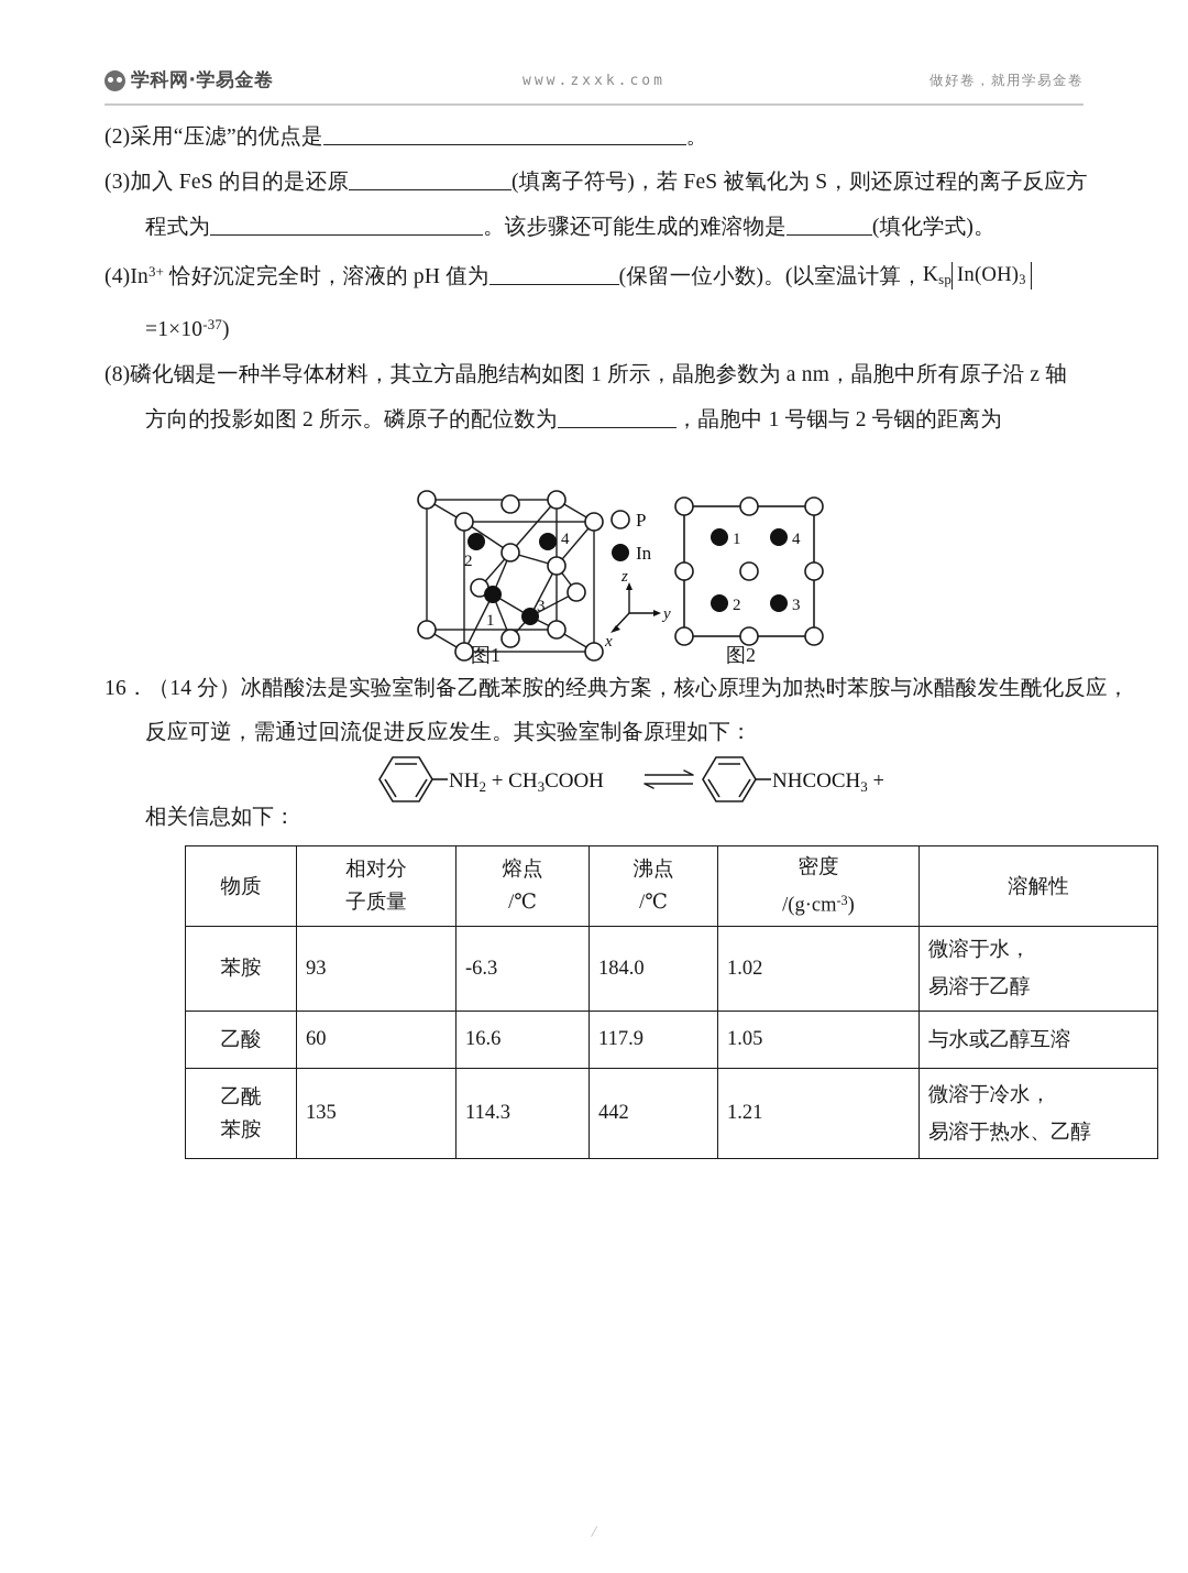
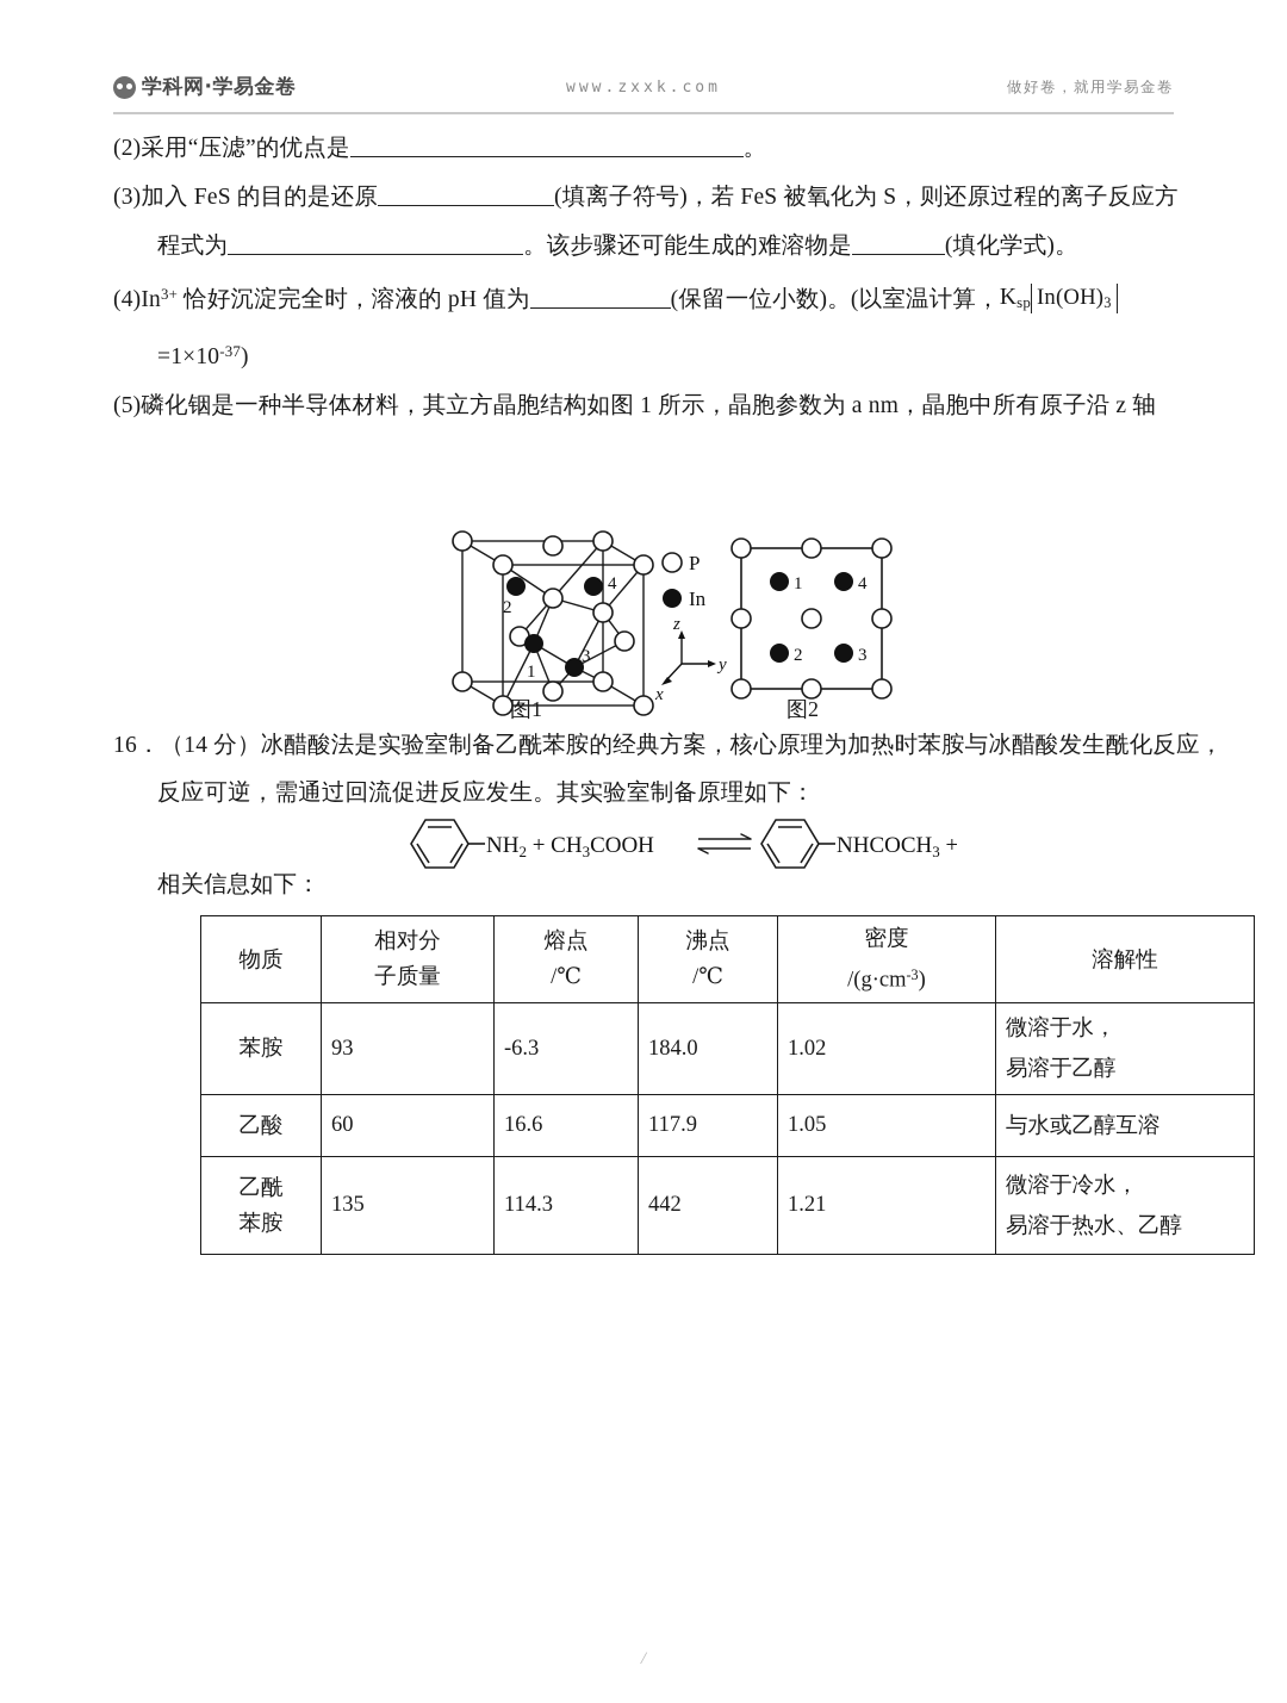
  学科网·学易金卷
  www.zxxk.com
  做好卷，就用学易金卷
  (2)采用“压滤”的优点是 。
  (3)加入 FeS 的目的是还原 (填离子符号)，若 FeS 被氧化为 S，则还原过程的离子反应方
  程式为 。该步骤还可能生成的难溶物是 (填化学式)。
  (4)In3+ 恰好沉淀完全时，溶液的 pH 值为 (保留一位小数)。(以室温计算，Ksp In(OH)3
  =1×10-37)
- (8)磷化铟是一种半导体材料，其立方晶胞结构如图 1 所示，晶胞参数为 a nm，晶胞中所有原子沿 z 轴
+ (5)磷化铟是一种半导体材料，其立方晶胞结构如图 1 所示，晶胞参数为 a nm，晶胞中所有原子沿 z 轴
- 方向的投影如图 2 所示。磷原子的配位数为 ，晶胞中 1 号铟与 2 号铟的距离为
  1
  2
  3
  4
  P
  In
  z
  y
  x
  1
  4
  2
  3
  图1
  图2
  16．（14 分）冰醋酸法是实验室制备乙酰苯胺的经典方案，核心原理为加热时苯胺与冰醋酸发生酰化反应，
  反应可逆，需通过回流促进反应发生。其实验室制备原理如下：
  NH2 + CH3COOH
  NHCOCH3 +
  相关信息如下：
  物质	相对分 子质量	熔点 /℃	沸点 /℃	密度 /(g·cm-3)	溶解性
  苯胺	93	-6.3	184.0	1.02	微溶于水， 易溶于乙醇
  乙酸	60	16.6	117.9	1.05	与水或乙醇互溶
  乙酰 苯胺	135	114.3	442	1.21	微溶于冷水， 易溶于热水、乙醇
  /
